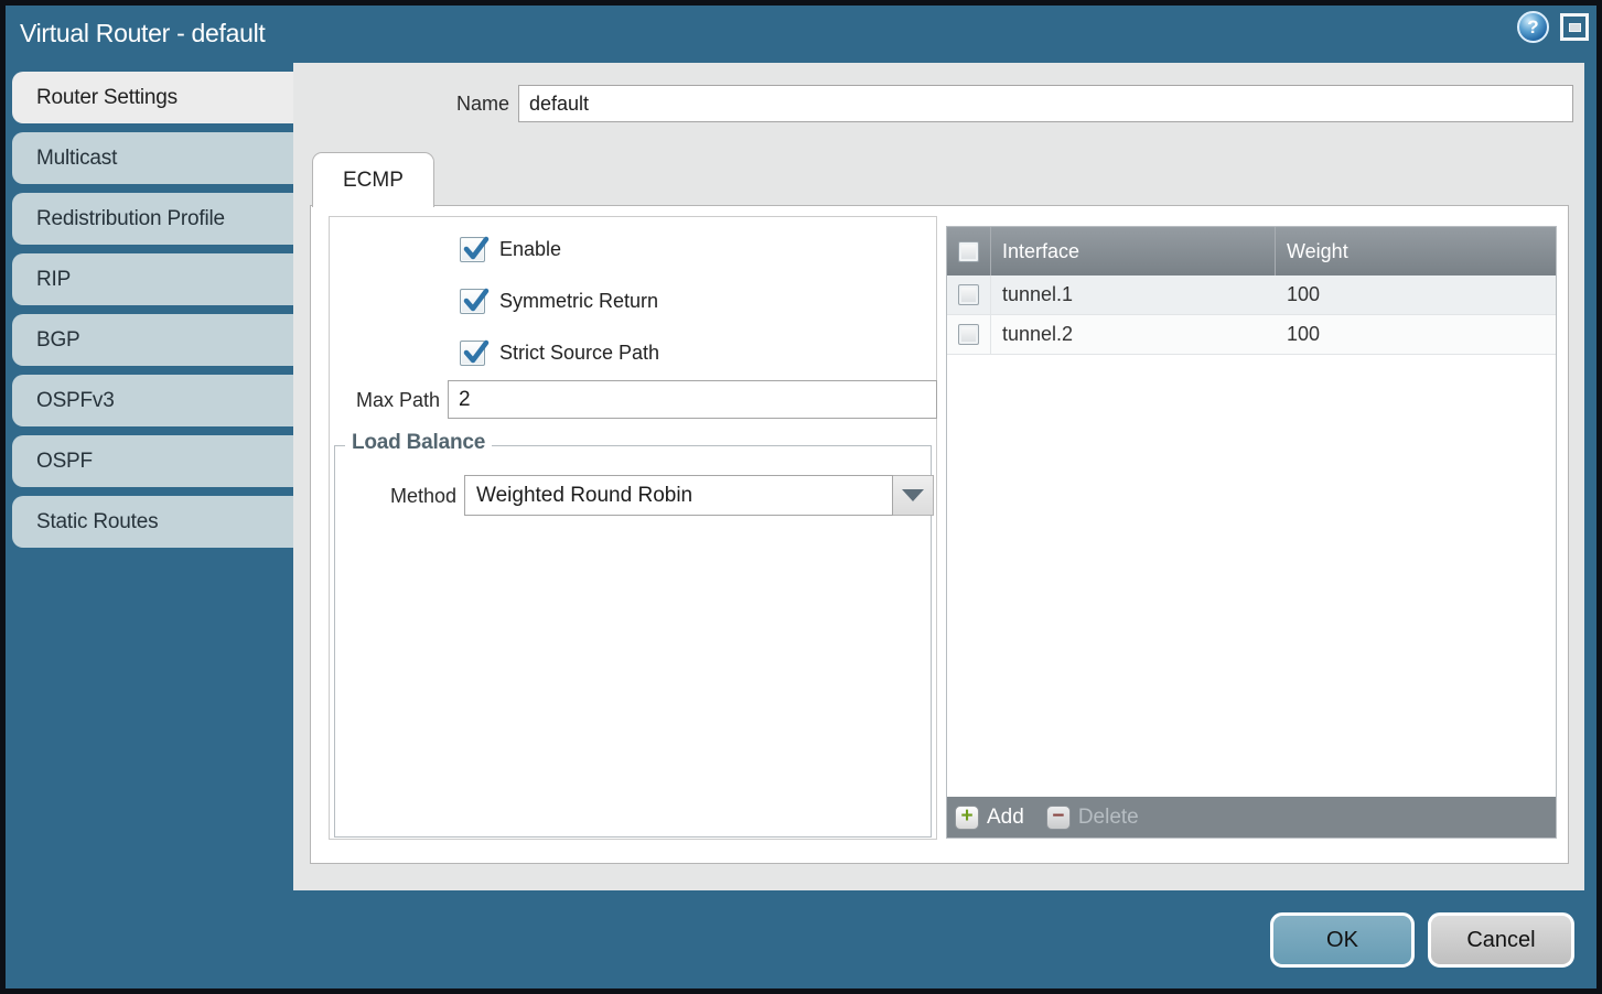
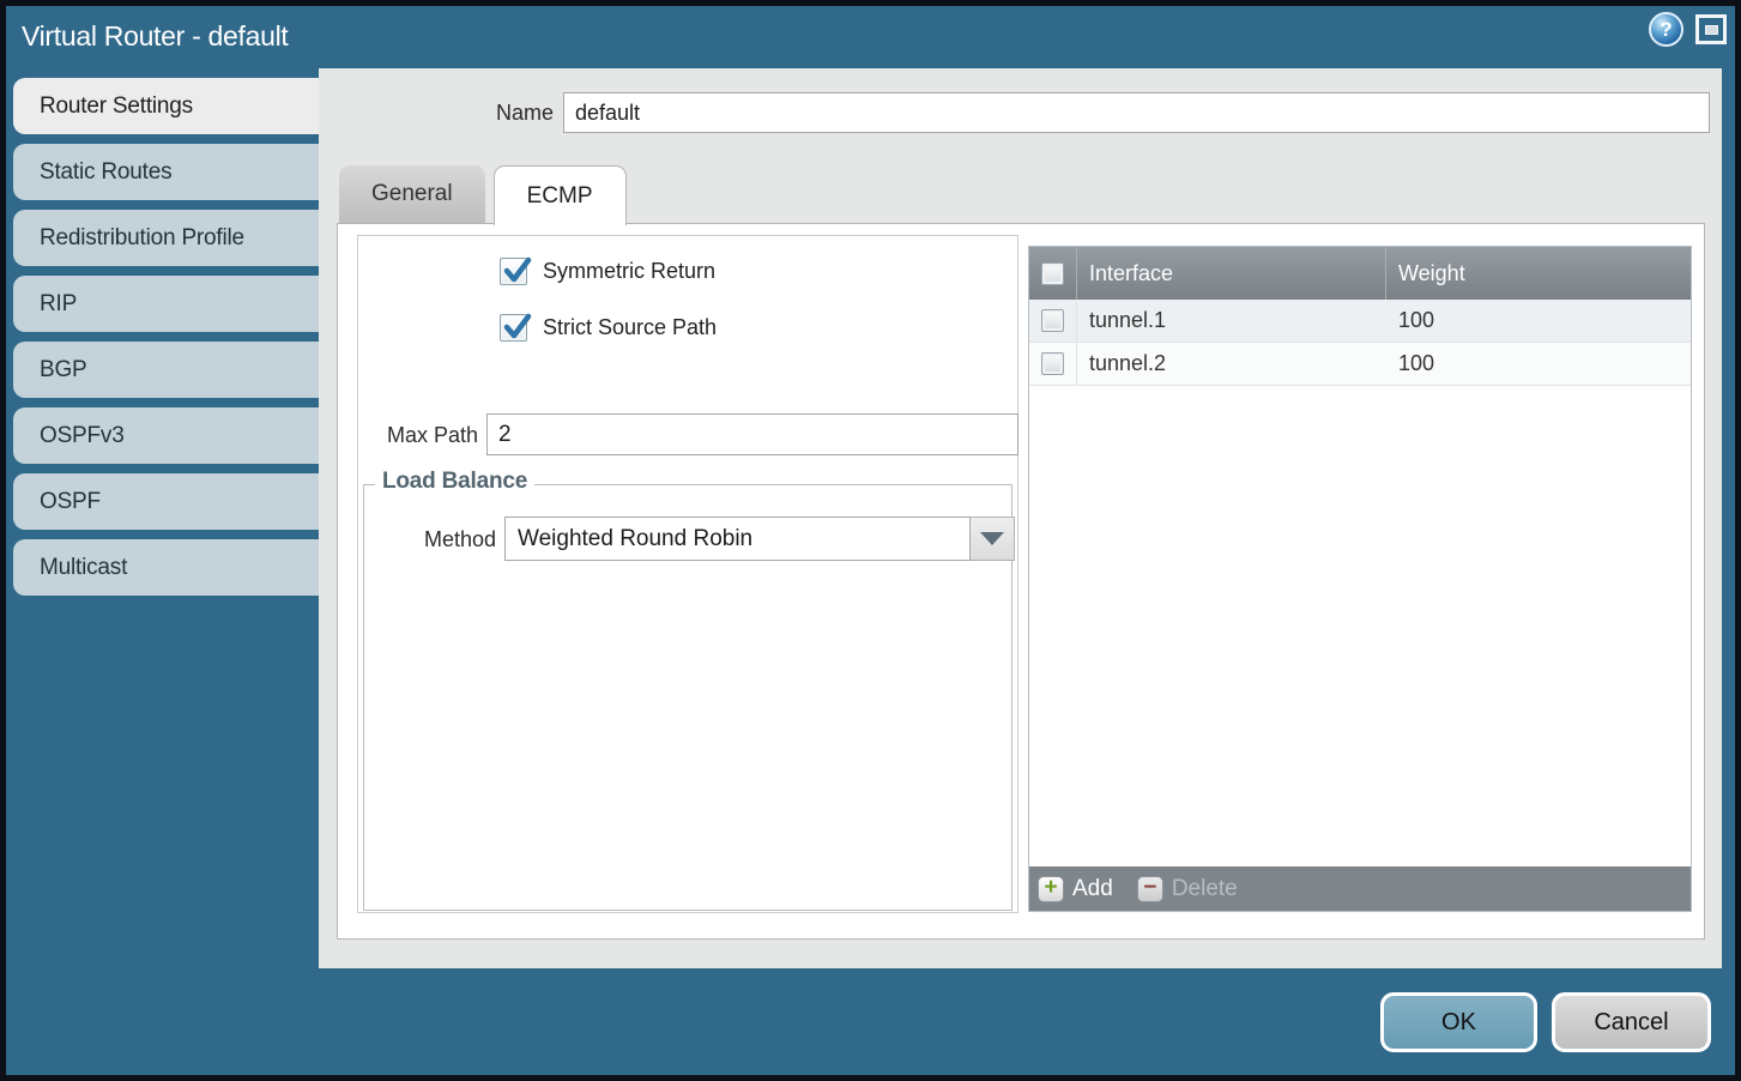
  Virtual Router - default
  ?
  Router Settings
- Multicast
+ Static Routes
  Redistribution Profile
  RIP
  BGP
  OSPFv3
  OSPF
- Static Routes
+ Multicast
  Name
  default
+ General
  ECMP
- Enable
  Symmetric Return
  Strict Source Path
  Max Path
  2
  Load Balance
  Method
  Weighted Round Robin
  Interface
  Weight
  tunnel.1
  100
  tunnel.2
  100
  +
  Add
  −
  Delete
  OK
  Cancel
